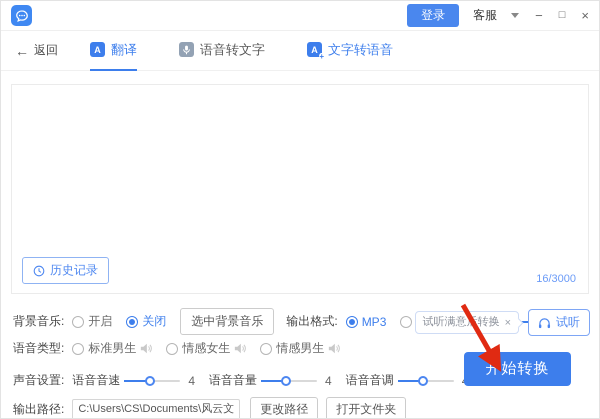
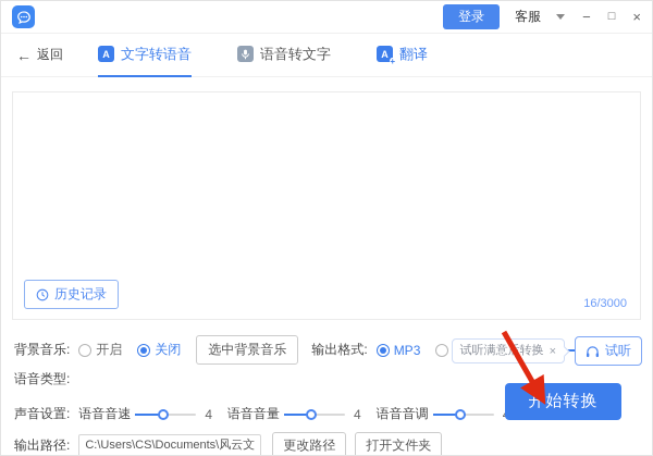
  登录
  客服
  −
  □
  ×
  ←
  返回
  A
- 翻译
+ 文字转语音
  语音转文字
  A
  +
- 文字转语音
+ 翻译
  历史记录
  16/3000
  背景音乐:
  开启
  关闭
  选中背景音乐
  输出格式:
  MP3
  语音类型:
- 标准男生
- 情感女生
- 情感男生
  声音设置:
  语音音速
  4
  语音音量
  4
  语音音调
  输出路径:
  C:\Users\CS\Documents\风云文
  更改路径
  打开文件夹
  试听满意转换
  ×
  试听
  开始转换
